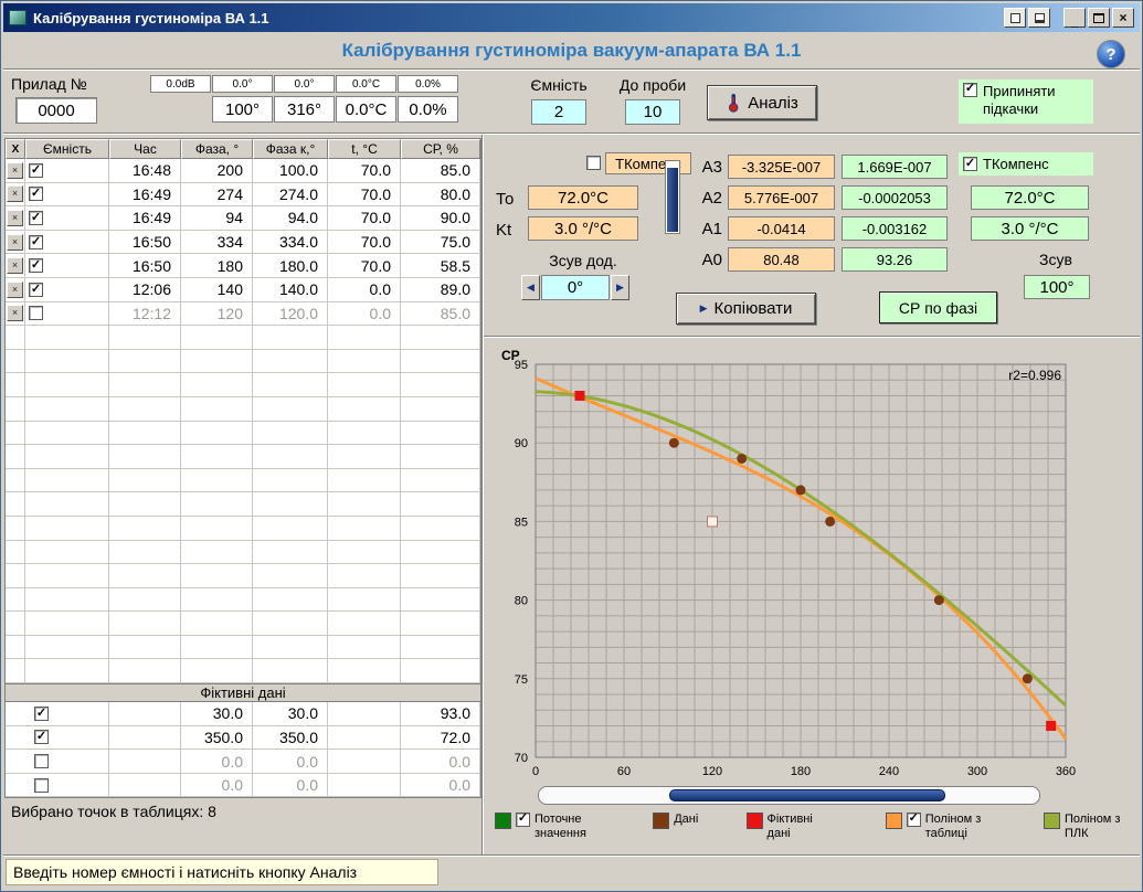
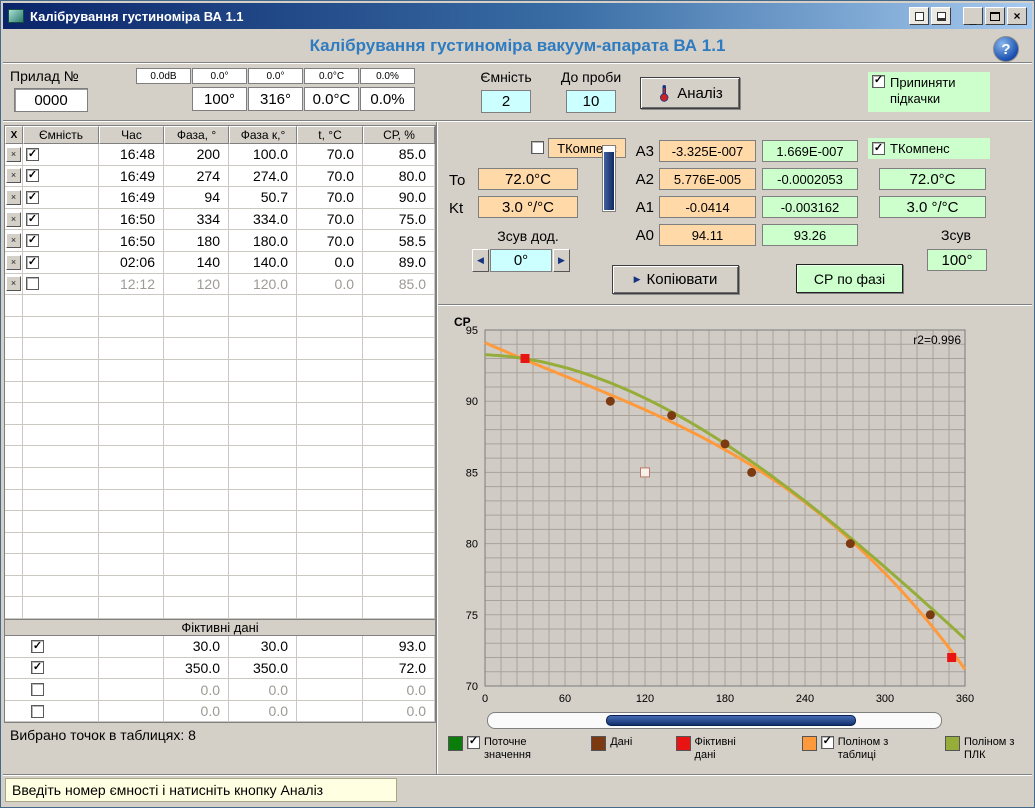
  Калібрування густиноміра ВА 1.1
  _
  ×
  Калібрування густиноміра вакуум-апарата ВА 1.1
  ?
  Прилад №
  0.0dB
  0.0°
  0.0°
  0.0°C
  0.0%
  0000
  100°
  316°
  0.0°C
  0.0%
  Ємність
  2
  До проби
  10
  Аналіз
  Припиняти підкачки
  X
  Ємність
  Час
  Фаза, °
  Фаза к,°
  t, °С
  СР, %
  ×
  16:48
  200
  100.0
  70.0
  85.0
  ×
  16:49
  274
  274.0
  70.0
  80.0
  ×
  16:49
  94
- 94.0
+ 50.7
  70.0
  90.0
  ×
  16:50
  334
  334.0
  70.0
  75.0
  ×
  16:50
  180
  180.0
  70.0
  58.5
  ×
- 12:06
+ 02:06
  140
  140.0
  0.0
  89.0
  ×
  12:12
  120
  120.0
  0.0
  85.0
  Фіктивні дані
  30.0
  30.0
  93.0
  350.0
  350.0
  72.0
  0.0
  0.0
  0.0
  0.0
  0.0
  0.0
  Вибрано точок в таблицях: 8
  ТКомпе
  То
  72.0°C
  Kt
  3.0 °/°C
  Зсув дод.
  ◀
  0°
  ▶
  А3
  -3.325E-007
  А2
- 5.776E-007
+ 5.776E-005
  А1
  -0.0414
  А0
- 80.48
+ 94.11
  ▶
  Копіювати
  1.669E-007
  -0.0002053
  -0.003162
  93.26
  ТКомпенс
  72.0°C
  3.0 °/°C
  Зсув
  100°
  СР по фазі
  0
  60
  120
  180
  240
  300
  360
  70
  75
  80
  85
  90
  95
  СР
  r2=0.996
  Поточне значення
  Дані
  Фіктивні дані
  Поліном з таблиці
  Поліном з ПЛК
  Введіть номер ємності і натисніть кнопку Аналіз
